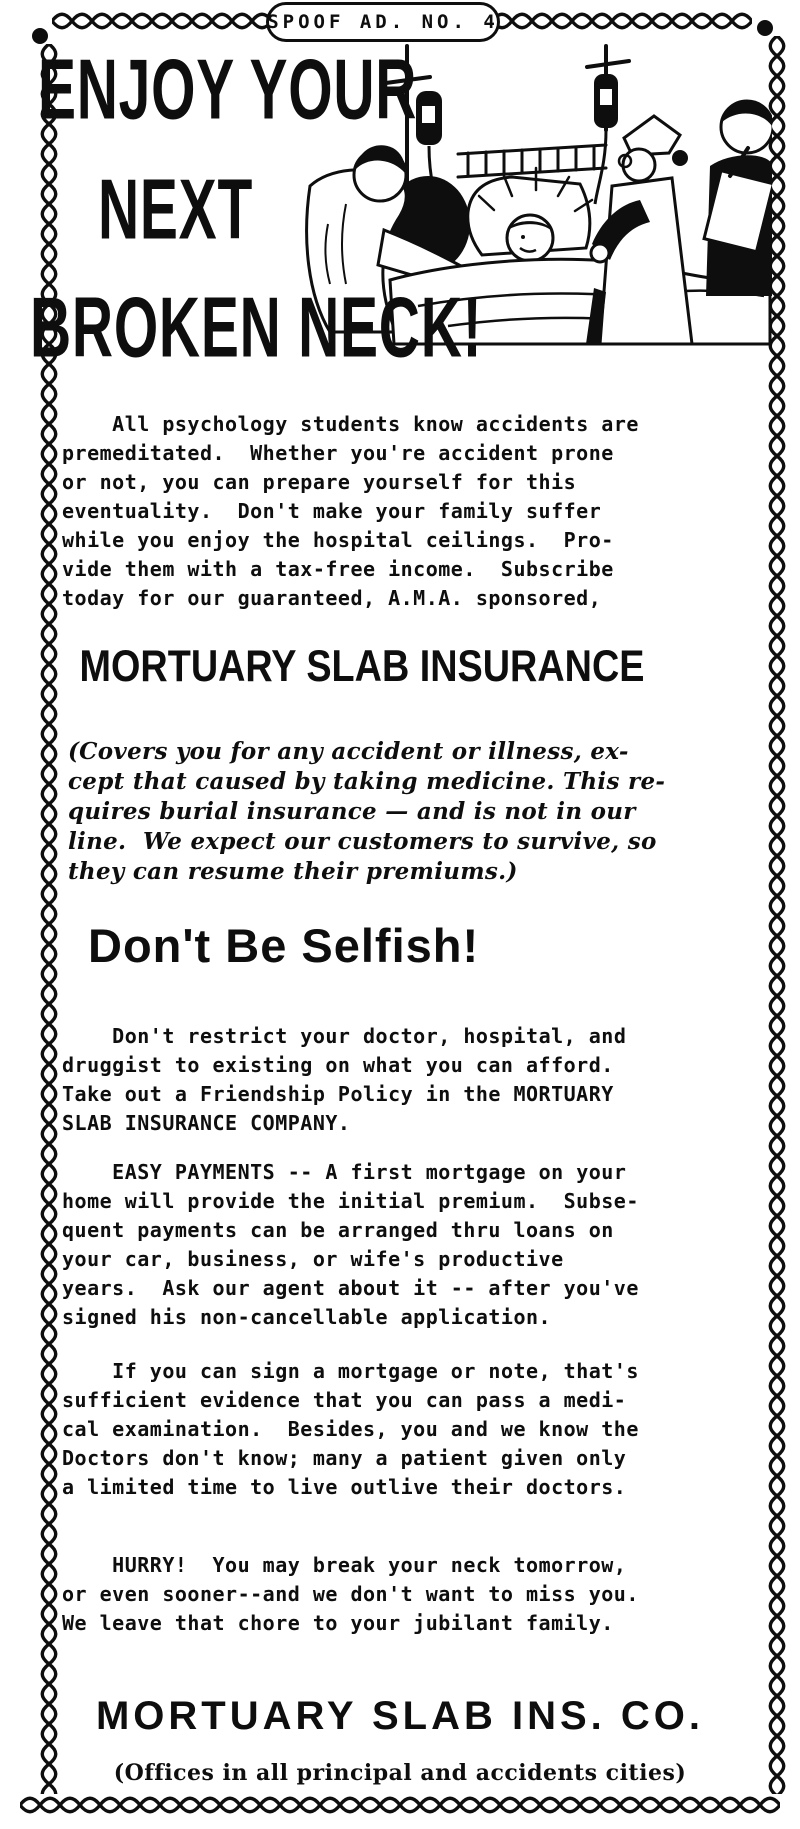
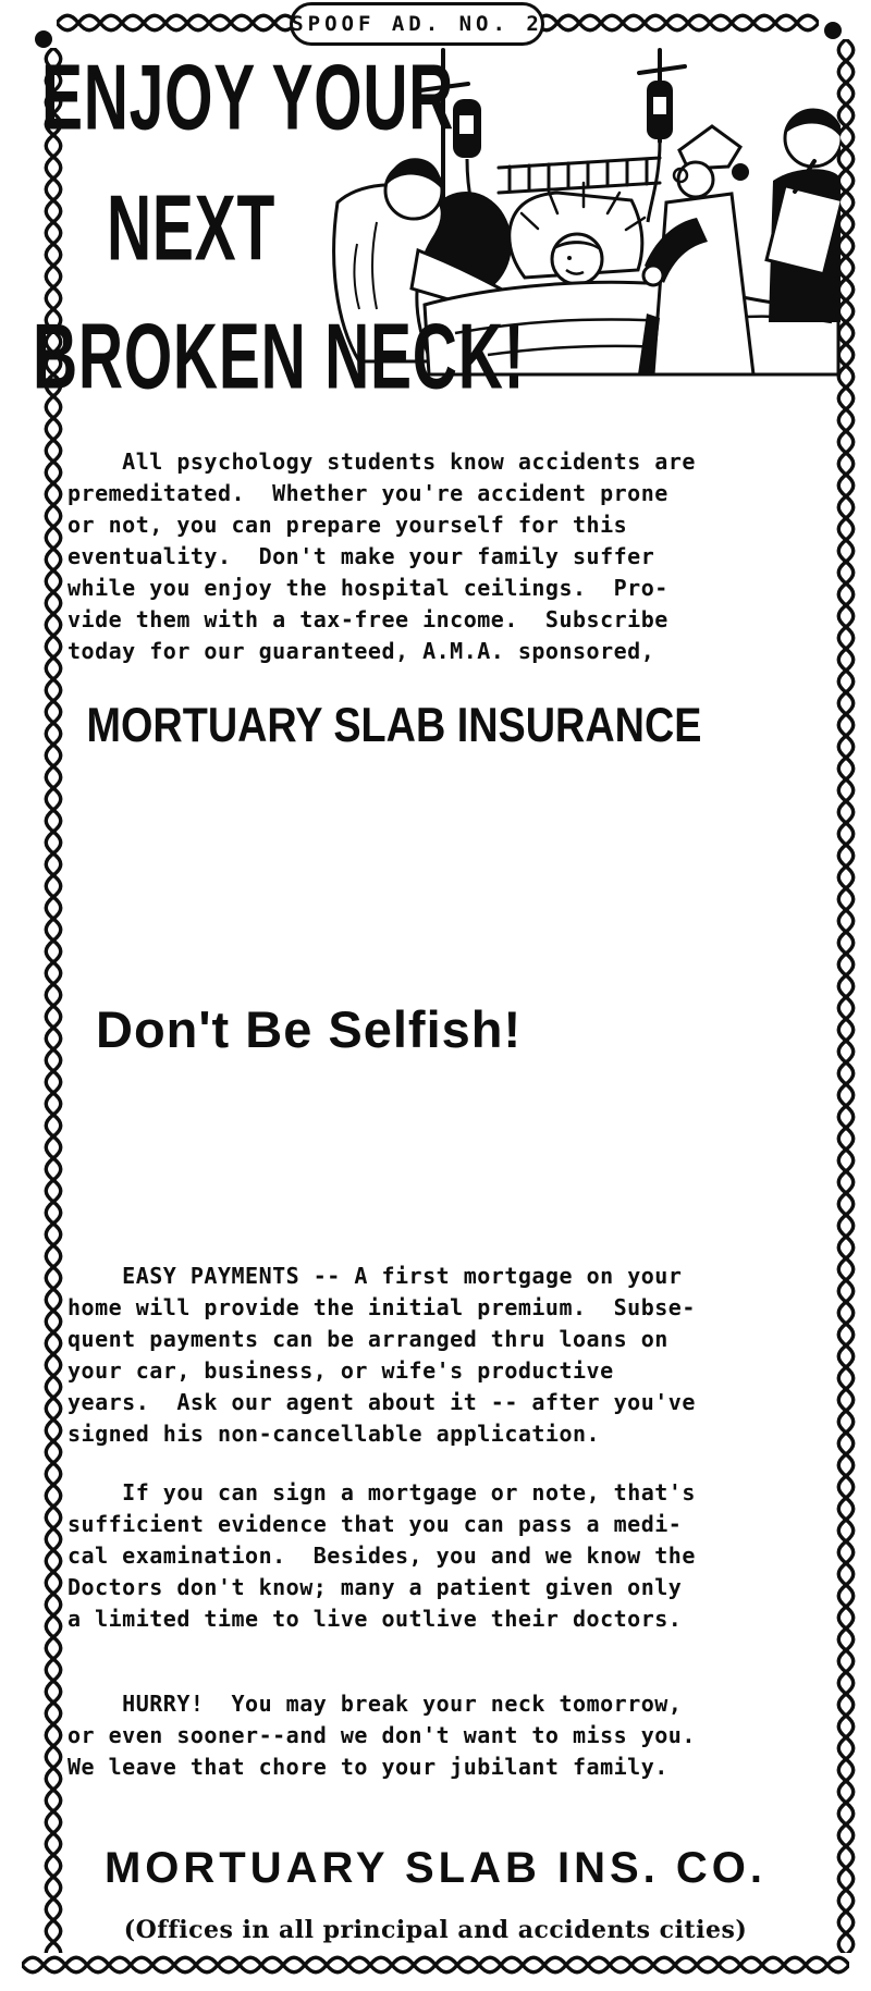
- SPOOF AD. NO. 4
+ SPOOF AD. NO. 2
  ENJOY YOUR
  NEXT
  BROKEN NECK!
  All psychology students know accidents are
  premeditated. Whether you're accident prone
  or not, you can prepare yourself for this
  eventuality. Don't make your family suffer
  while you enjoy the hospital ceilings. Pro-
  vide them with a tax-free income. Subscribe
  today for our guaranteed, A.M.A. sponsored,
  MORTUARY SLAB INSURANCE
- (Covers you for any accident or illness, ex-
- cept that caused by taking medicine. This re-
- quires burial insurance — and is not in our
- line. We expect our customers to survive, so
- they can resume their premiums.)
  Don't Be Selfish!
- Don't restrict your doctor, hospital, and
- druggist to existing on what you can afford.
- Take out a Friendship Policy in the MORTUARY
- SLAB INSURANCE COMPANY.
  EASY PAYMENTS -- A first mortgage on your
  home will provide the initial premium. Subse-
  quent payments can be arranged thru loans on
  your car, business, or wife's productive
  years. Ask our agent about it -- after you've
  signed his non-cancellable application.
  If you can sign a mortgage or note, that's
  sufficient evidence that you can pass a medi-
  cal examination. Besides, you and we know the
  Doctors don't know; many a patient given only
  a limited time to live outlive their doctors.
  HURRY! You may break your neck tomorrow,
  or even sooner--and we don't want to miss you.
  We leave that chore to your jubilant family.
  MORTUARY SLAB INS. CO.
  (Offices in all principal and accidents cities)
